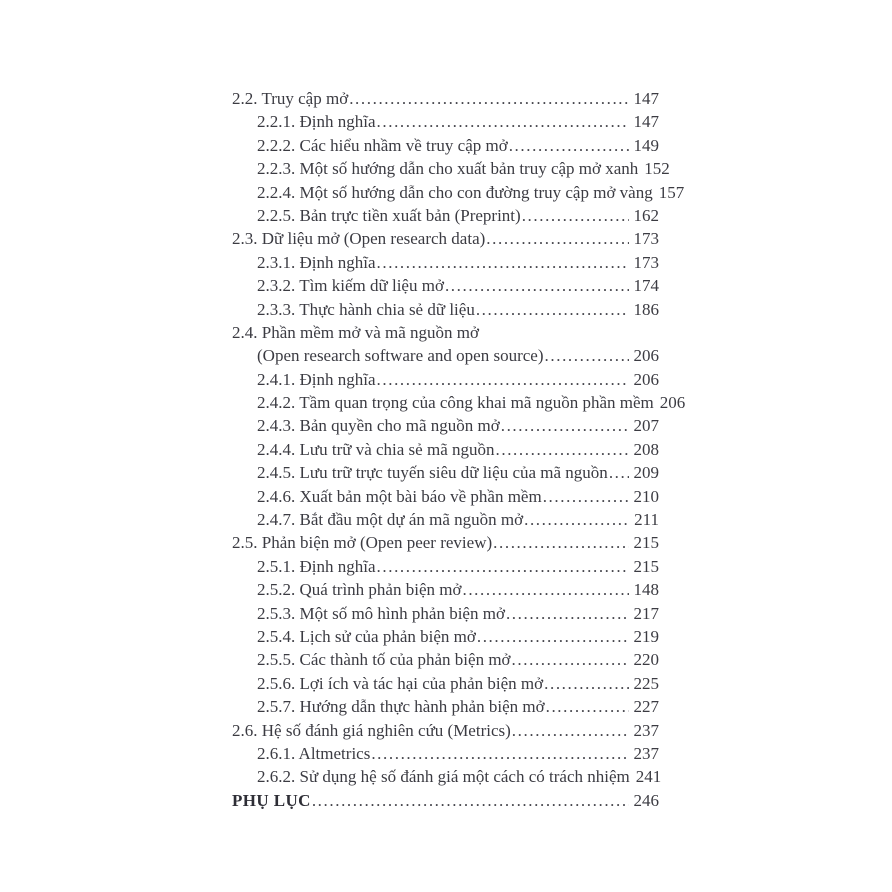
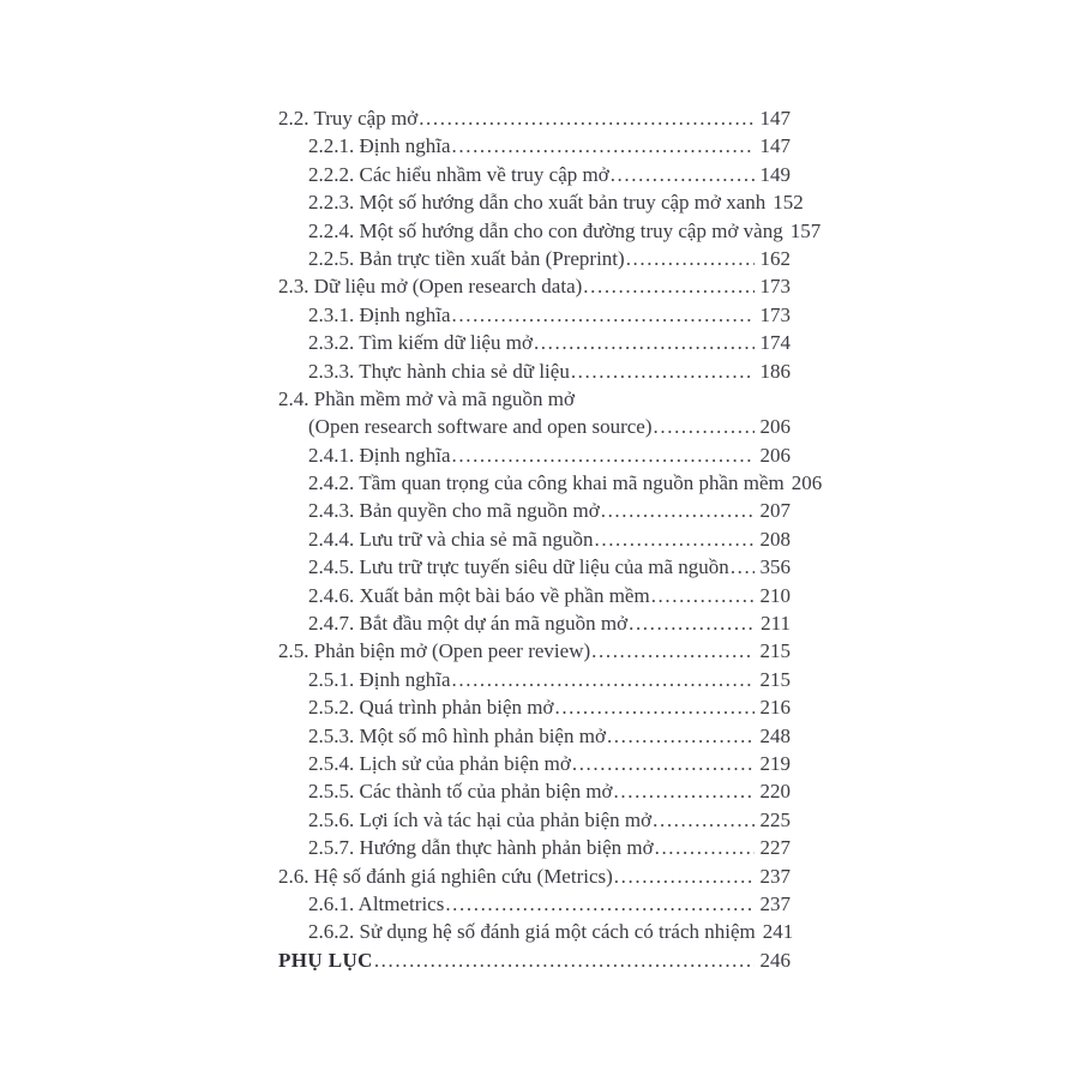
  2.2. Truy cập mở
  147
  2.2.1. Định nghĩa
  147
  2.2.2. Các hiểu nhầm về truy cập mở
  149
  2.2.3. Một số hướng dẫn cho xuất bản truy cập mở xanh
  152
  2.2.4. Một số hướng dẫn cho con đường truy cập mở vàng
  157
  2.2.5. Bản trực tiền xuất bản (Preprint)
  162
  2.3. Dữ liệu mở (Open research data)
  173
  2.3.1. Định nghĩa
  173
  2.3.2. Tìm kiếm dữ liệu mở
  174
  2.3.3. Thực hành chia sẻ dữ liệu
  186
  2.4. Phần mềm mở và mã nguồn mở
  (Open research software and open source)
  206
  2.4.1. Định nghĩa
  206
  2.4.2. Tầm quan trọng của công khai mã nguồn phần mềm
  206
  2.4.3. Bản quyền cho mã nguồn mở
  207
  2.4.4. Lưu trữ và chia sẻ mã nguồn
  208
  2.4.5. Lưu trữ trực tuyến siêu dữ liệu của mã nguồn
- 209
+ 356
  2.4.6. Xuất bản một bài báo về phần mềm
  210
  2.4.7. Bắt đầu một dự án mã nguồn mở
  211
  2.5. Phản biện mở (Open peer review)
  215
  2.5.1. Định nghĩa
  215
  2.5.2. Quá trình phản biện mở
- 148
+ 216
  2.5.3. Một số mô hình phản biện mở
- 217
+ 248
  2.5.4. Lịch sử của phản biện mở
  219
  2.5.5. Các thành tố của phản biện mở
  220
  2.5.6. Lợi ích và tác hại của phản biện mở
  225
  2.5.7. Hướng dẫn thực hành phản biện mở
  227
  2.6. Hệ số đánh giá nghiên cứu (Metrics)
  237
  2.6.1. Altmetrics
  237
  2.6.2. Sử dụng hệ số đánh giá một cách có trách nhiệm
  241
  PHỤ LỤC
  246
